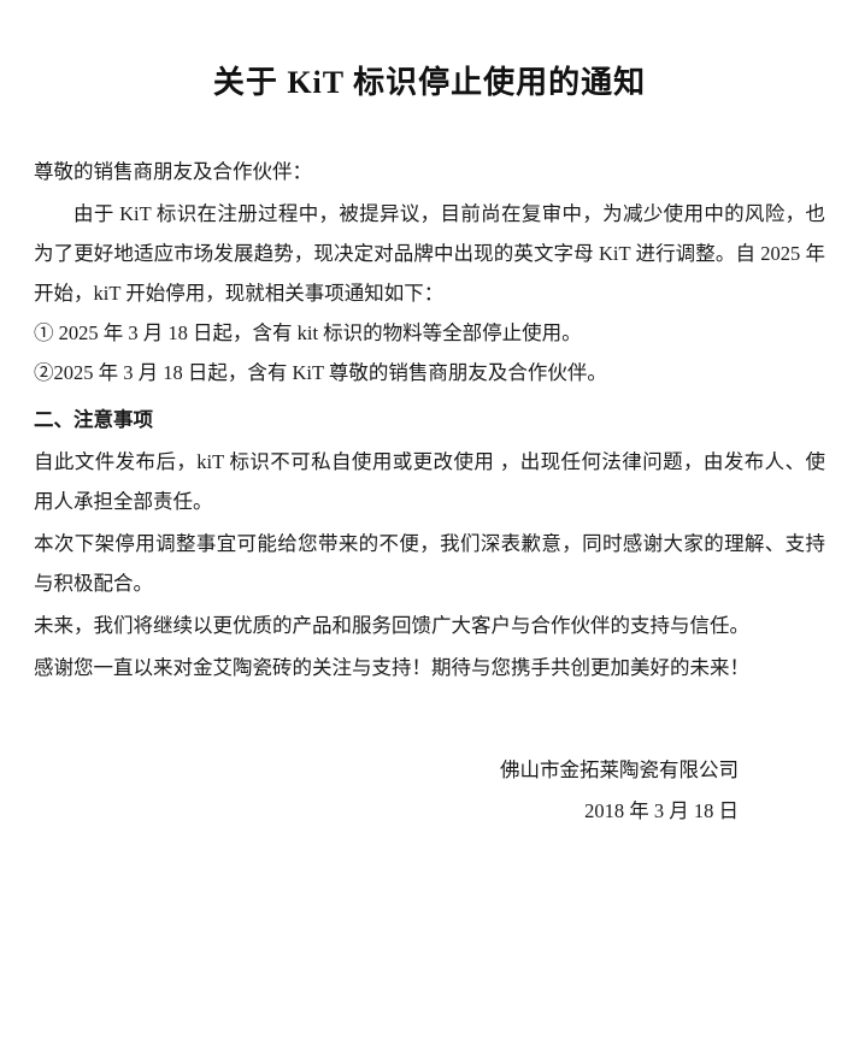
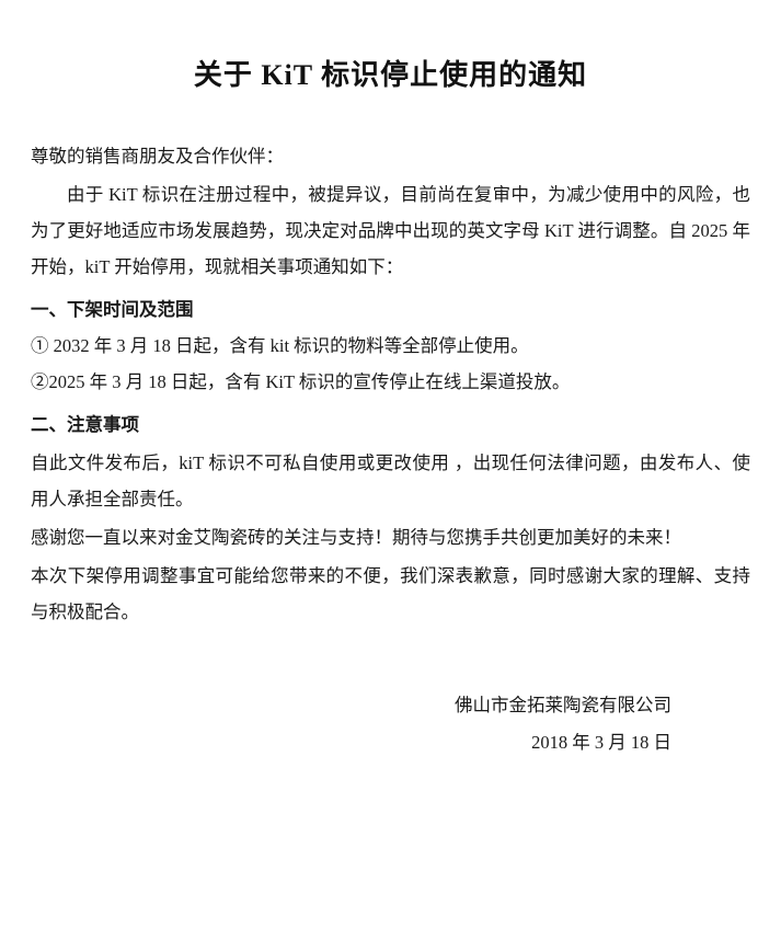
  关于 KiT 标识停止使用的通知
  尊敬的销售商朋友及合作伙伴：
  由于 KiT 标识在注册过程中，被提异议，目前尚在复审中，为减少使用中的风险，也为了更好地适应市场发展趋势，现决定对品牌中出现的英文字母 KiT 进行调整。自 2025 年开始，kiT 开始停用，现就相关事项通知如下：
+ 一、下架时间及范围
- ① 2025 年 3 月 18 日起，含有 kit 标识的物料等全部停止使用。
+ ① 2032 年 3 月 18 日起，含有 kit 标识的物料等全部停止使用。
- ②2025 年 3 月 18 日起，含有 KiT 尊敬的销售商朋友及合作伙伴。
+ ②2025 年 3 月 18 日起，含有 KiT 标识的宣传停止在线上渠道投放。
  二、注意事项
  自此文件发布后，kiT 标识不可私自使用或更改使用 ，出现任何法律问题，由发布人、使用人承担全部责任。
- 本次下架停用调整事宜可能给您带来的不便，我们深表歉意，同时感谢大家的理解、支持与积极配合。
+ 感谢您一直以来对金艾陶瓷砖的关注与支持！期待与您携手共创更加美好的未来！
- 未来，我们将继续以更优质的产品和服务回馈广大客户与合作伙伴的支持与信任。
- 感谢您一直以来对金艾陶瓷砖的关注与支持！期待与您携手共创更加美好的未来！
+ 本次下架停用调整事宜可能给您带来的不便，我们深表歉意，同时感谢大家的理解、支持与积极配合。
  佛山市金拓莱陶瓷有限公司
  2018 年 3 月 18 日
